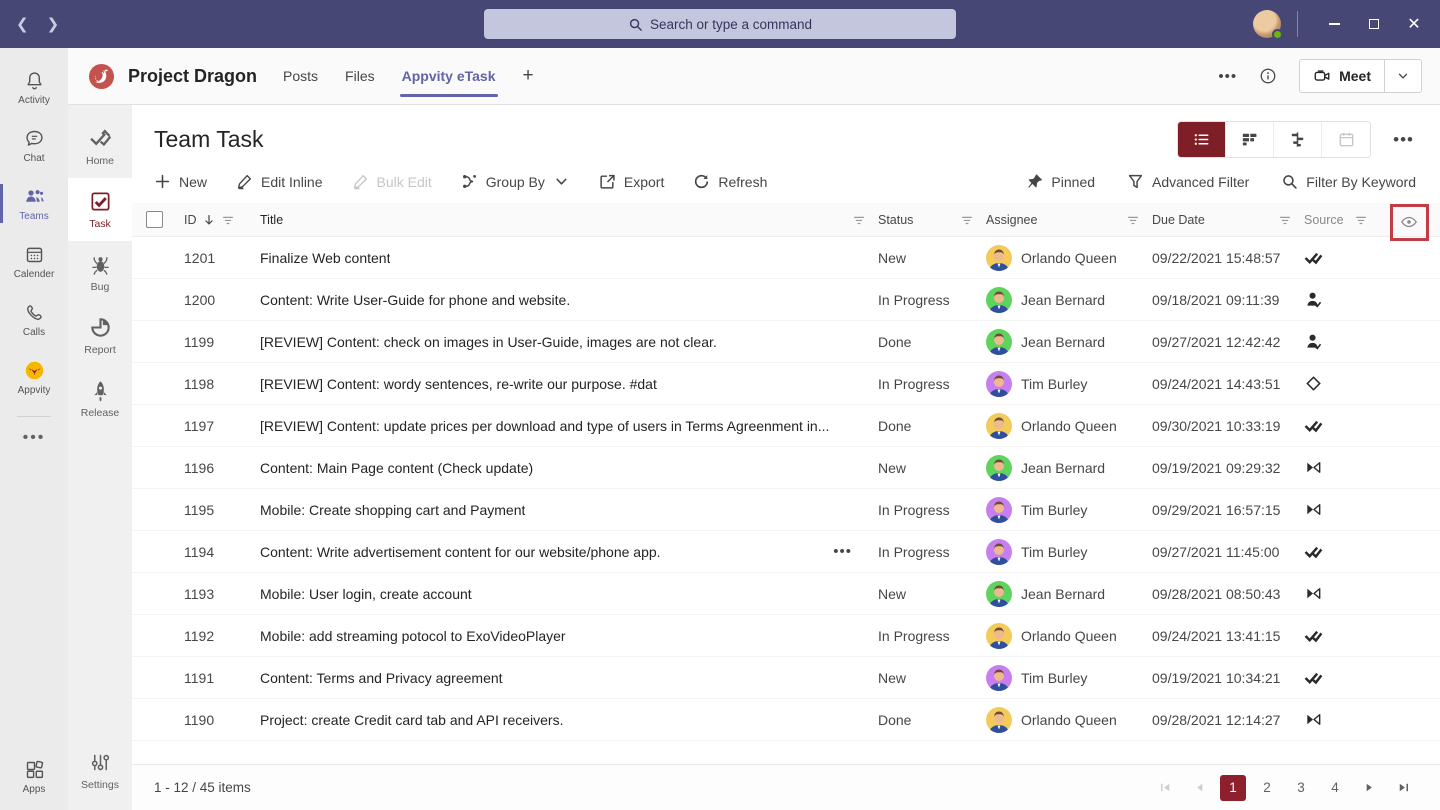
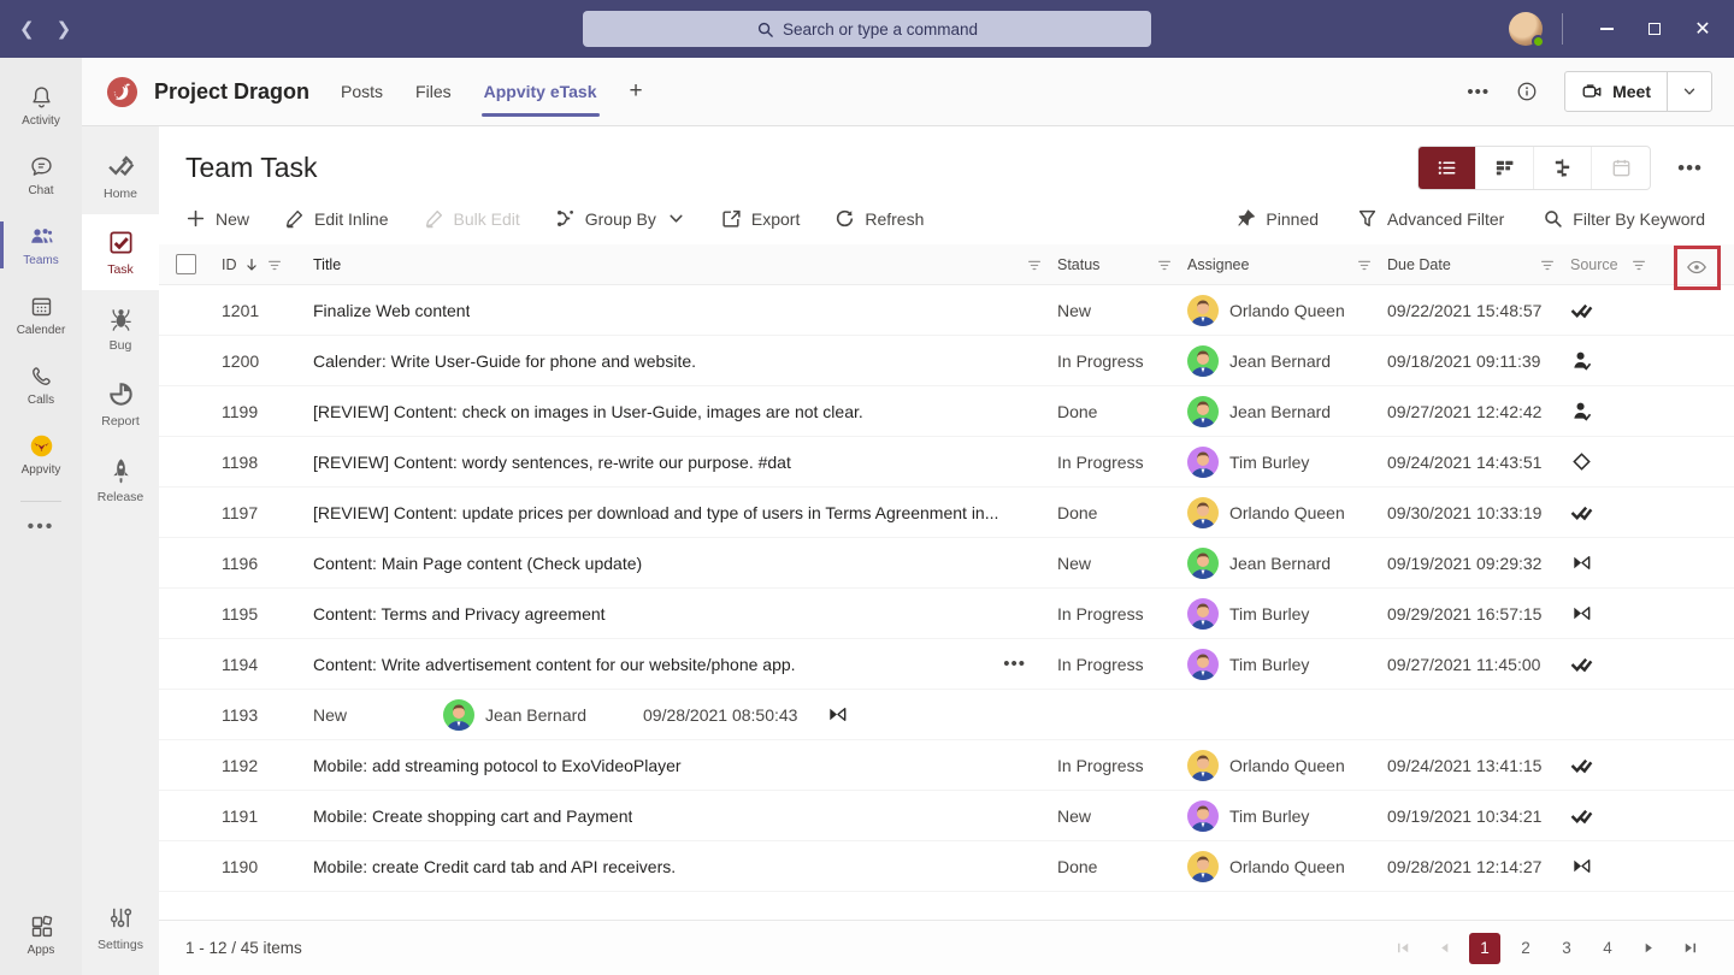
  ❮
  ❯
  Search or type a command
  ✕
  Activity
  Chat
  Teams
  Calender
  Calls
  Appvity
  •••
  Apps
  Project Dragon
  Posts
  Files
  Appvity eTask
  +
  •••
  Meet
  Home
  Task
  Bug
  Report
  Release
  Settings
  Team Task
  •••
  New
  Edit Inline
  Bulk Edit
  Group By
  Export
  Refresh
  Pinned
  Advanced Filter
  Filter By Keyword
  ID
  Title
  Status
  Assignee
  Due Date
  Source
  1201
  Finalize Web content
  New
  Orlando Queen
  09/22/2021 15:48:57
  1200
- Content: Write User-Guide for phone and website.
+ Calender: Write User-Guide for phone and website.
  In Progress
  Jean Bernard
  09/18/2021 09:11:39
  1199
  [REVIEW] Content: check on images in User-Guide, images are not clear.
  Done
  Jean Bernard
  09/27/2021 12:42:42
  1198
  [REVIEW] Content: wordy sentences, re-write our purpose. #dat
  In Progress
  Tim Burley
  09/24/2021 14:43:51
  1197
  [REVIEW] Content: update prices per download and type of users in Terms Agreenment in...
  Done
  Orlando Queen
  09/30/2021 10:33:19
  1196
  Content: Main Page content (Check update)
  New
  Jean Bernard
  09/19/2021 09:29:32
  1195
- Mobile: Create shopping cart and Payment
+ Content: Terms and Privacy agreement
  In Progress
  Tim Burley
  09/29/2021 16:57:15
  1194
  Content: Write advertisement content for our website/phone app.
  •••
  In Progress
  Tim Burley
  09/27/2021 11:45:00
  1193
- Mobile: User login, create account
  New
  Jean Bernard
  09/28/2021 08:50:43
  1192
  Mobile: add streaming potocol to ExoVideoPlayer
  In Progress
  Orlando Queen
  09/24/2021 13:41:15
  1191
- Content: Terms and Privacy agreement
+ Mobile: Create shopping cart and Payment
  New
  Tim Burley
  09/19/2021 10:34:21
  1190
- Project: create Credit card tab and API receivers.
+ Mobile: create Credit card tab and API receivers.
  Done
  Orlando Queen
  09/28/2021 12:14:27
  1 - 12 / 45 items
  1
  2
  3
  4
